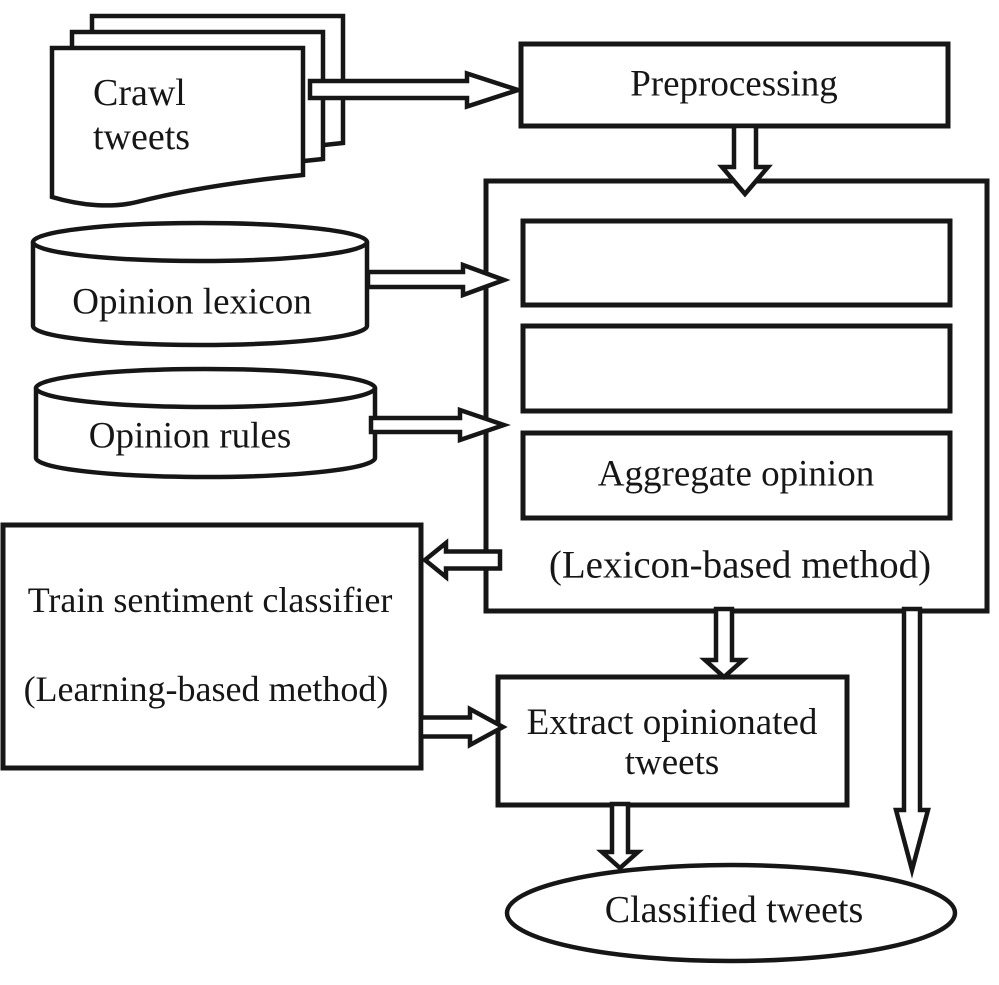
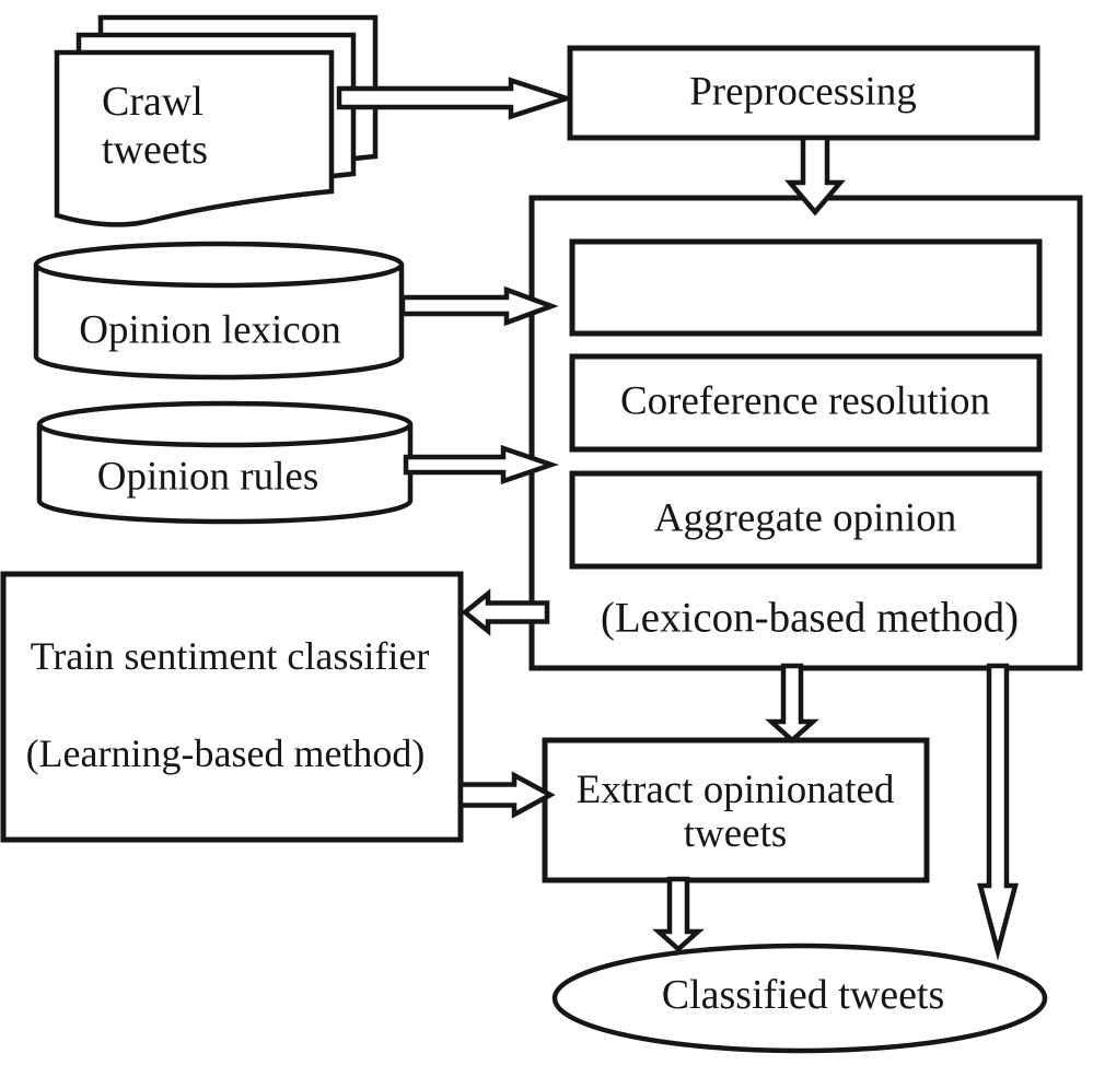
  Crawl
  tweets
  Preprocessing
+ Coreference resolution
  Aggregate opinion
  (Lexicon-based method)
  Opinion lexicon
  Opinion rules
  Train sentiment classifier
  (Learning-based method)
  Extract opinionated
  tweets
  Classified tweets
